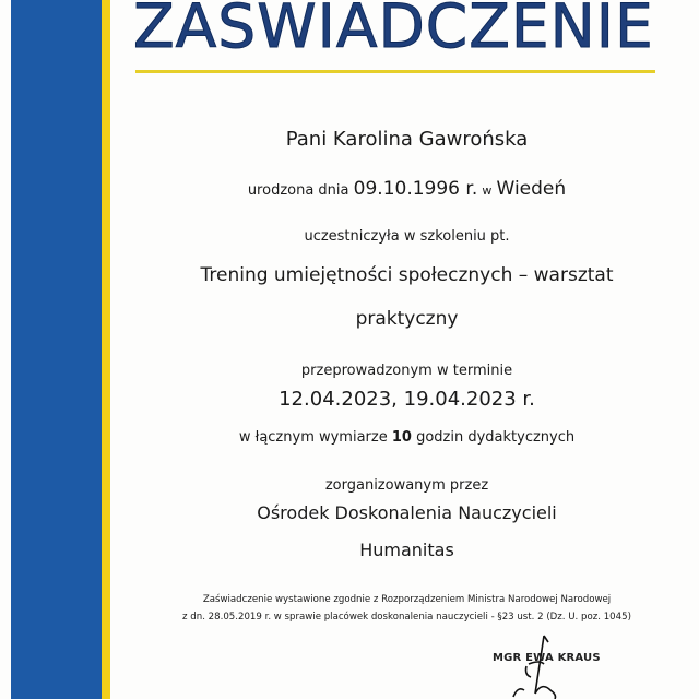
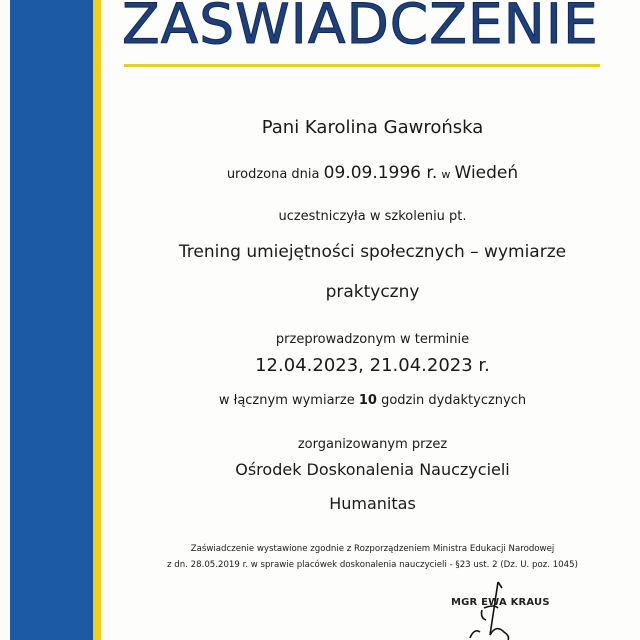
  ZAŚWIADCZENIE
  Pani Karolina Gawrońska
- urodzona dnia 09.10.1996 r. w Wiedeń
+ urodzona dnia 09.09.1996 r. w Wiedeń
  uczestniczyła w szkoleniu pt.
- Trening umiejętności społecznych – warsztat
+ Trening umiejętności społecznych – wymiarze
  praktyczny
  przeprowadzonym w terminie
- 12.04.2023, 19.04.2023 r.
+ 12.04.2023, 21.04.2023 r.
  w łącznym wymiarze 10 godzin dydaktycznych
  zorganizowanym przez
  Ośrodek Doskonalenia Nauczycieli
  Humanitas
- Zaświadczenie wystawione zgodnie z Rozporządzeniem Ministra Narodowej Narodowej
+ Zaświadczenie wystawione zgodnie z Rozporządzeniem Ministra Edukacji Narodowej
  z dn. 28.05.2019 r. w sprawie placówek doskonalenia nauczycieli - §23 ust. 2 (Dz. U. poz. 1045)
  MGR EWA KRAUS
